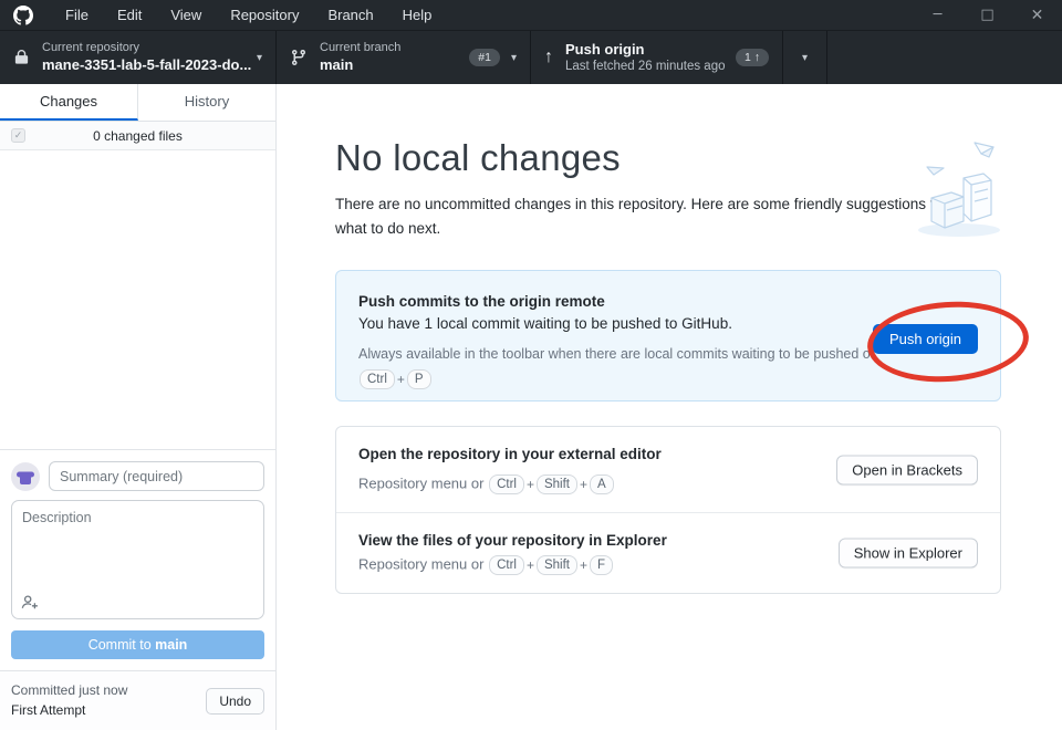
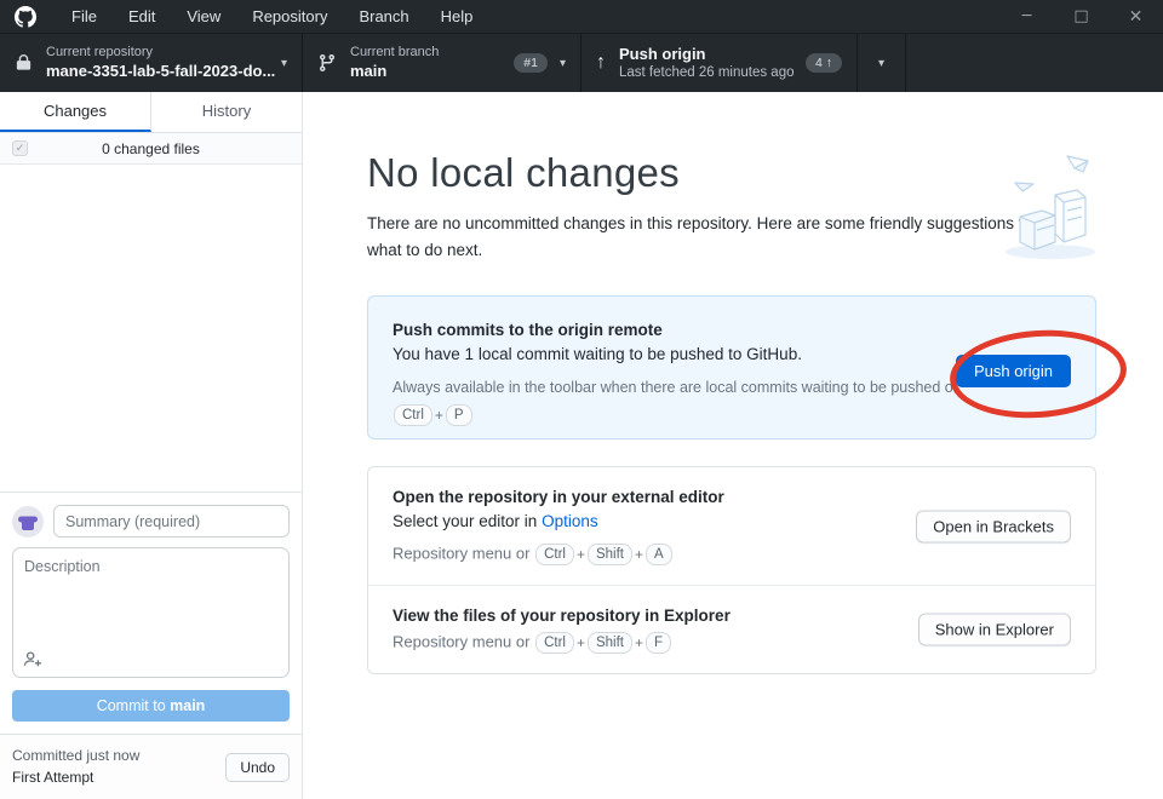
  File
  Edit
  View
  Repository
  Branch
  Help
  ─
  □
  ✕
  Current repository
  mane-3351-lab-5-fall-2023-do...
  ▾
  Current branch
  main
  #1
  ▾
  ↑
  Push origin
  Last fetched 26 minutes ago
- 1 ↑
+ 4 ↑
  ▾
  Changes
  History
  ✓
  0 changed files
  Summary (required)
  Description
  Commit to main
  Committed just now
  First Attempt
  Undo
  No local changes
  There are no uncommitted changes in this repository. Here are some friendly suggestions what to do next.
  Push commits to the origin remote
  You have 1 local commit waiting to be pushed to GitHub.
  Always available in the toolbar when there are local commits waiting to be pushed or
  Ctrl + P
  Push origin
  Open the repository in your external editor
+ Select your editor in Options
  Repository menu or Ctrl + Shift + A
  Open in Brackets
  View the files of your repository in Explorer
  Repository menu or Ctrl + Shift + F
  Show in Explorer
